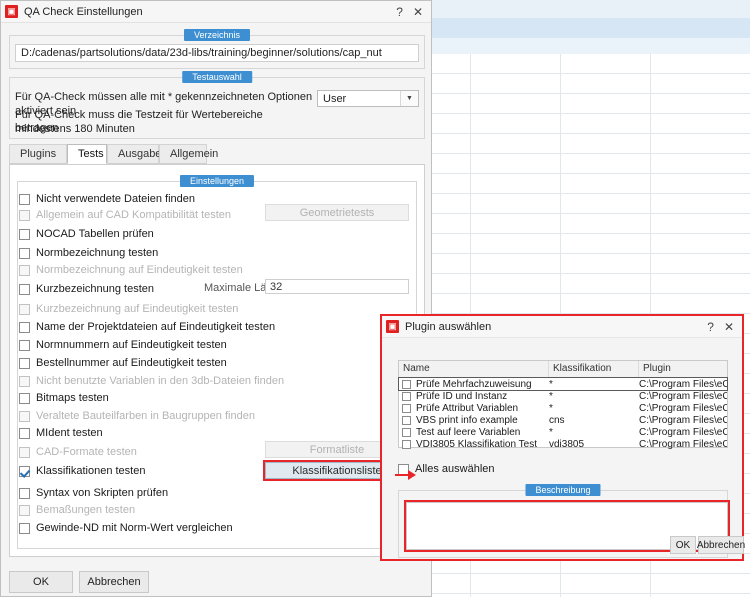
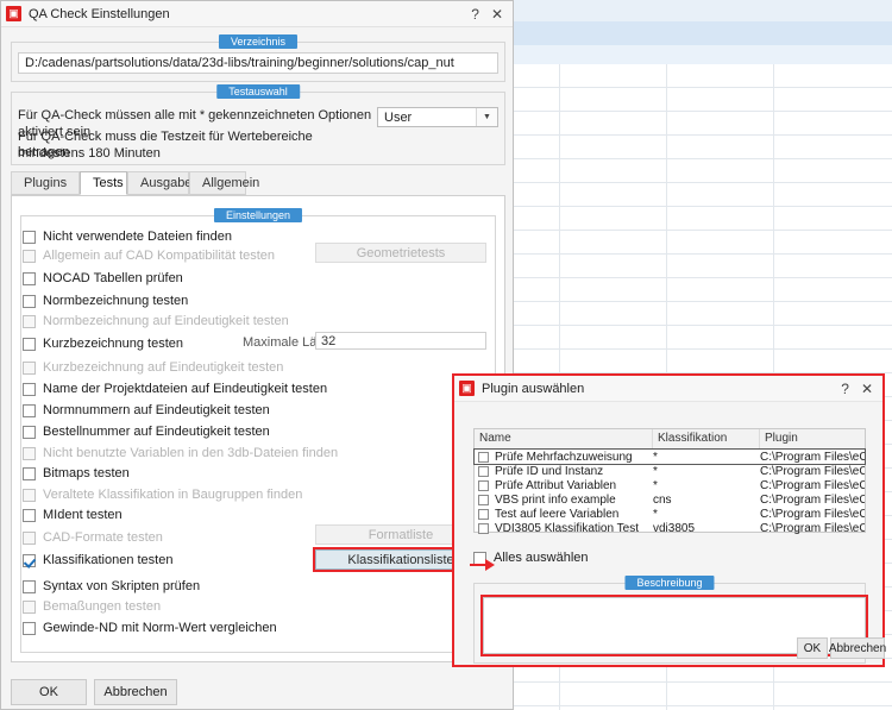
  ▣
  QA Check Einstellungen
  ?
  ✕
  Verzeichnis
  D:/cadenas/partsolutions/data/23d-libs/training/beginner/solutions/cap_nut
  Testauswahl
  Für QA-Check müssen alle mit * gekennzeichneten Optionen aktiviert sein
  Für QA-Check muss die Testzeit für Wertebereiche mindestens 180 Minuten
  betragen
  User
  Plugins
  Tests
  Ausgab
  Allgemein
  Einstellungen
  Nicht verwendete Dateien finden
  Allgemein auf CAD Kompatibilität testen
  NOCAD Tabellen prüfen
  Normbezeichnung testen
  Normbezeichnung auf Eindeutigkeit testen
  Kurzbezeichnung testen
  Kurzbezeichnung auf Eindeutigkeit testen
  Name der Projektdateien auf Eindeutigkeit testen
  Normnummern auf Eindeutigkeit testen
  Bestellnummer auf Eindeutigkeit testen
  Nicht benutzte Variablen in den 3db-Dateien finden
  Bitmaps testen
- Veraltete Bauteilfarben in Baugruppen finden
+ Veraltete Klassifikation in Baugruppen finden
  MIdent testen
  CAD-Formate testen
  Klassifikationen testen
  Syntax von Skripten prüfen
  Bemaßungen testen
  Gewinde-ND mit Norm-Wert vergleichen
  Maximale Lä
  32
  Geometrietests
  Formatliste
  Klassifikationsliste
  OK
  Abbrechen
  ▣
  Plugin auswählen
  ?
  ✕
  Name
  Klassifikation
  Plugin
  Prüfe Mehrfachzuweisung
  *
  C:\Program Files\eC
  Prüfe ID und Instanz
  *
  C:\Program Files\eC
  Prüfe Attribut Variablen
  *
  C:\Program Files\eC
  VBS print info example
  cns
  C:\Program Files\eC
  Test auf leere Variablen
  *
  C:\Program Files\eC
  VDI3805 Klassifikation Test
  vdi3805
  C:\Program Files\eC
  Alles auswählen
  Beschreibung
  OK
  Abbrechen
